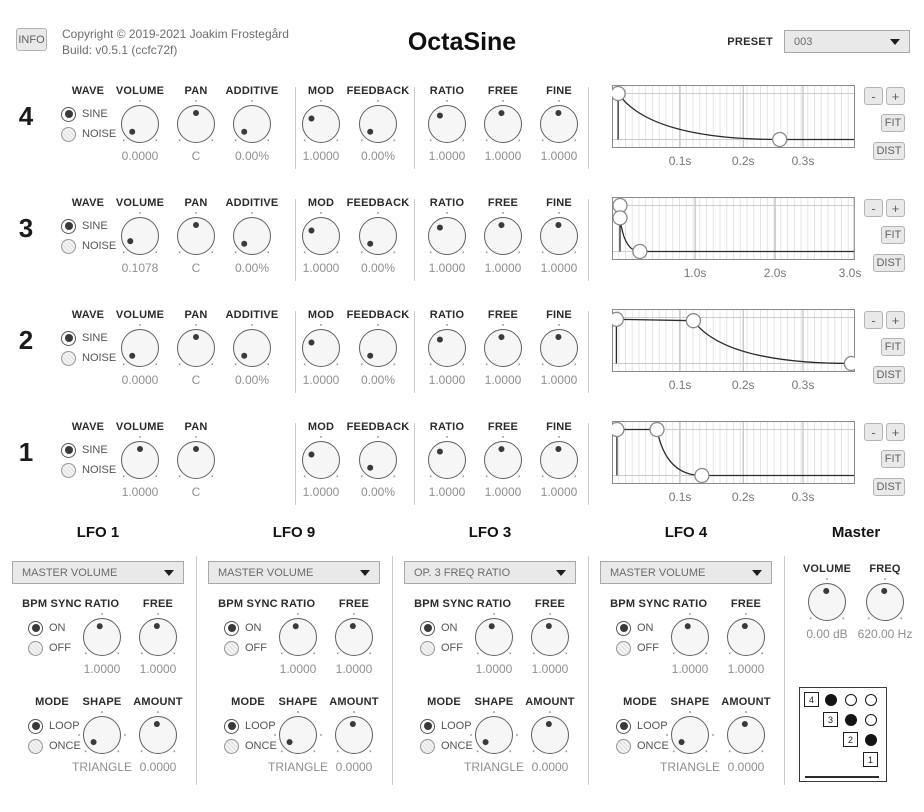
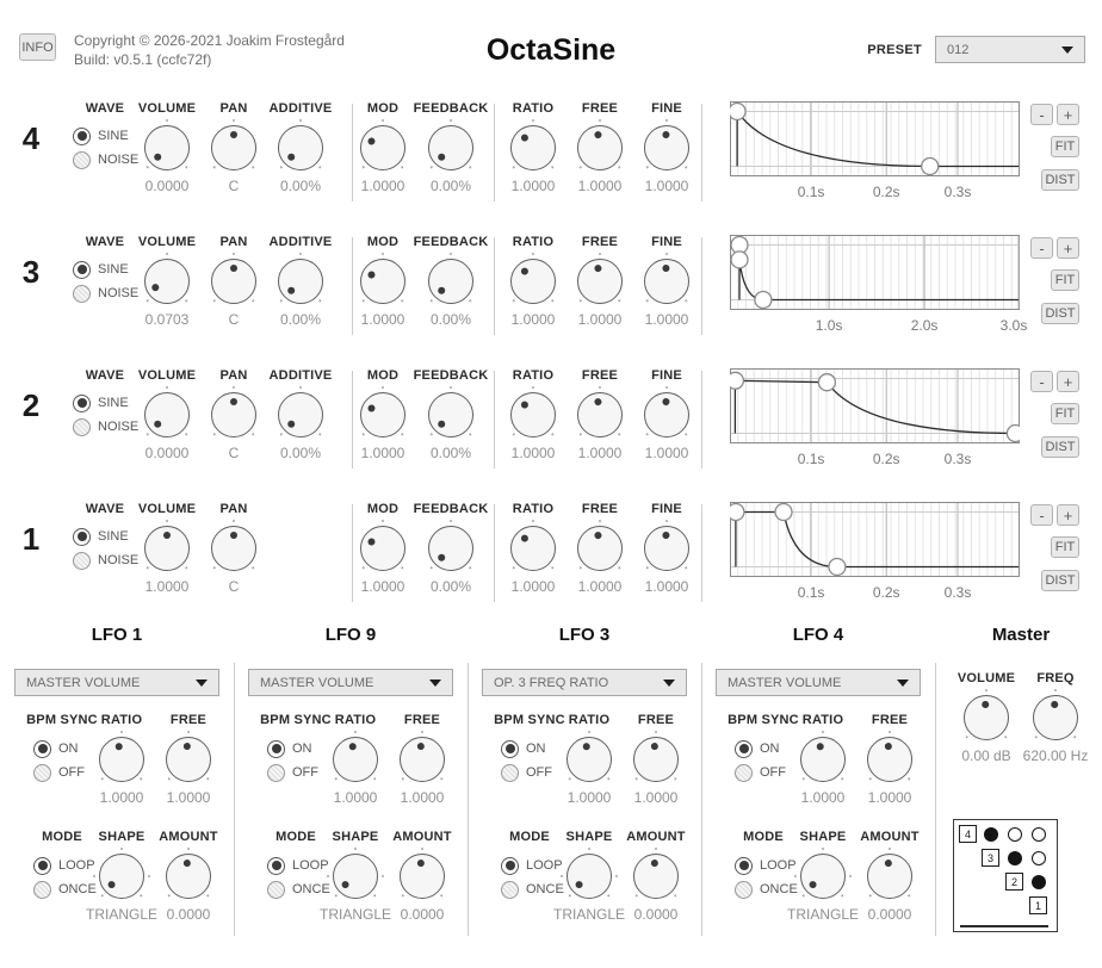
  INFO
- Copyright © 2019-2021 Joakim Frostegård
+ Copyright © 2026-2021 Joakim Frostegård
  Build: v0.5.1 (ccfc72f)
  OctaSine
  PRESET
- 003
+ 012
  4
  WAVE
  SINE
  NOISE
  VOLUME
  0.0000
  PAN
  C
  ADDITIVE
  0.00%
  MOD
  1.0000
  FEEDBACK
  0.00%
  RATIO
  1.0000
  FREE
  1.0000
  FINE
  1.0000
  0.1s
  0.2s
  0.3s
  -
  +
  FIT
  DIST
  3
  WAVE
  SINE
  NOISE
  VOLUME
- 0.1078
+ 0.0703
  PAN
  C
  ADDITIVE
  0.00%
  MOD
  1.0000
  FEEDBACK
  0.00%
  RATIO
  1.0000
  FREE
  1.0000
  FINE
  1.0000
  1.0s
  2.0s
  3.0s
  -
  +
  FIT
  DIST
  2
  WAVE
  SINE
  NOISE
  VOLUME
  0.0000
  PAN
  C
  ADDITIVE
  0.00%
  MOD
  1.0000
  FEEDBACK
  0.00%
  RATIO
  1.0000
  FREE
  1.0000
  FINE
  1.0000
  0.1s
  0.2s
  0.3s
  -
  +
  FIT
  DIST
  1
  WAVE
  SINE
  NOISE
  VOLUME
  1.0000
  PAN
  C
  MOD
  1.0000
  FEEDBACK
  0.00%
  RATIO
  1.0000
  FREE
  1.0000
  FINE
  1.0000
  0.1s
  0.2s
  0.3s
  -
  +
  FIT
  DIST
  LFO 1
  MASTER VOLUME
  BPM SYNC
  ON
  OFF
  RATIO
  1.0000
  FREE
  1.0000
  MODE
  LOOP
  ONCE
  SHAPE
  TRIANGLE
  AMOUNT
  0.0000
  LFO 9
  MASTER VOLUME
  BPM SYNC
  ON
  OFF
  RATIO
  1.0000
  FREE
  1.0000
  MODE
  LOOP
  ONCE
  SHAPE
  TRIANGLE
  AMOUNT
  0.0000
  LFO 3
  OP. 3 FREQ RATIO
  BPM SYNC
  ON
  OFF
  RATIO
  1.0000
  FREE
  1.0000
  MODE
  LOOP
  ONCE
  SHAPE
  TRIANGLE
  AMOUNT
  0.0000
  LFO 4
  MASTER VOLUME
  BPM SYNC
  ON
  OFF
  RATIO
  1.0000
  FREE
  1.0000
  MODE
  LOOP
  ONCE
  SHAPE
  TRIANGLE
  AMOUNT
  0.0000
  Master
  VOLUME
  0.00 dB
  FREQ
  620.00 Hz
  4
  3
  2
  1
